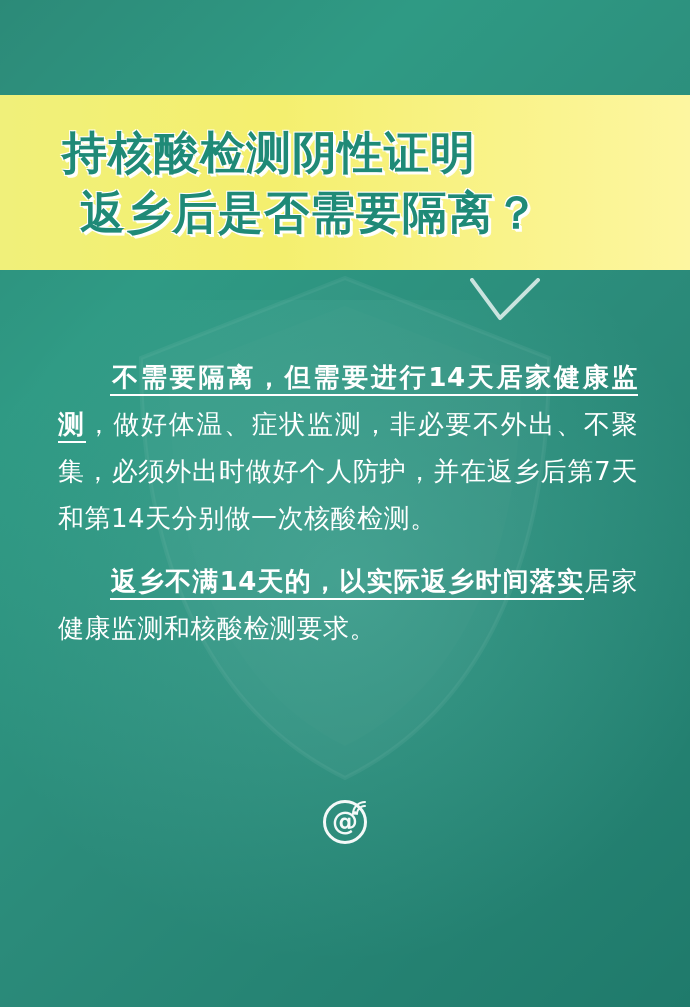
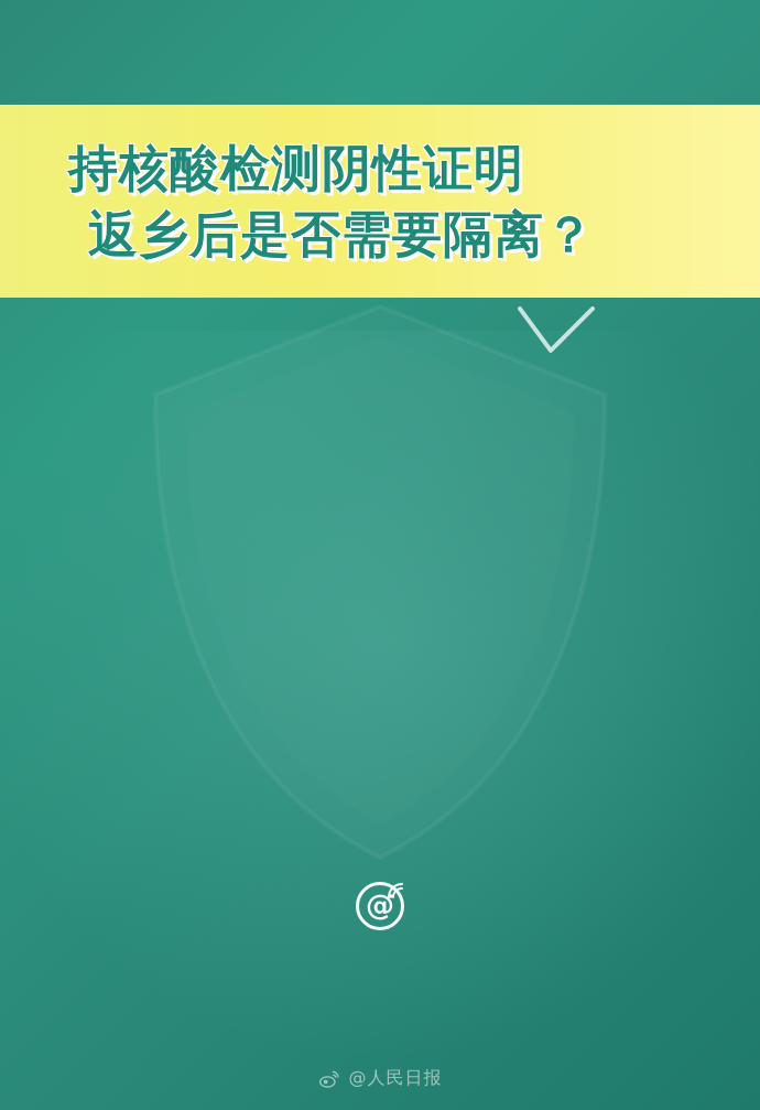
  持核酸检测阴性证明
  返乡后是否需要隔离？
- 不需要隔离，但需要进行14天居家健康监测，做好体温、症状监测，非必要不外出、不聚集，必须外出时做好个人防护，并在返乡后第7天和第14天分别做一次核酸检测。
- 返乡不满14天的，以实际返乡时间落实居家健康监测和核酸检测要求。
  @
+ @人民日报
